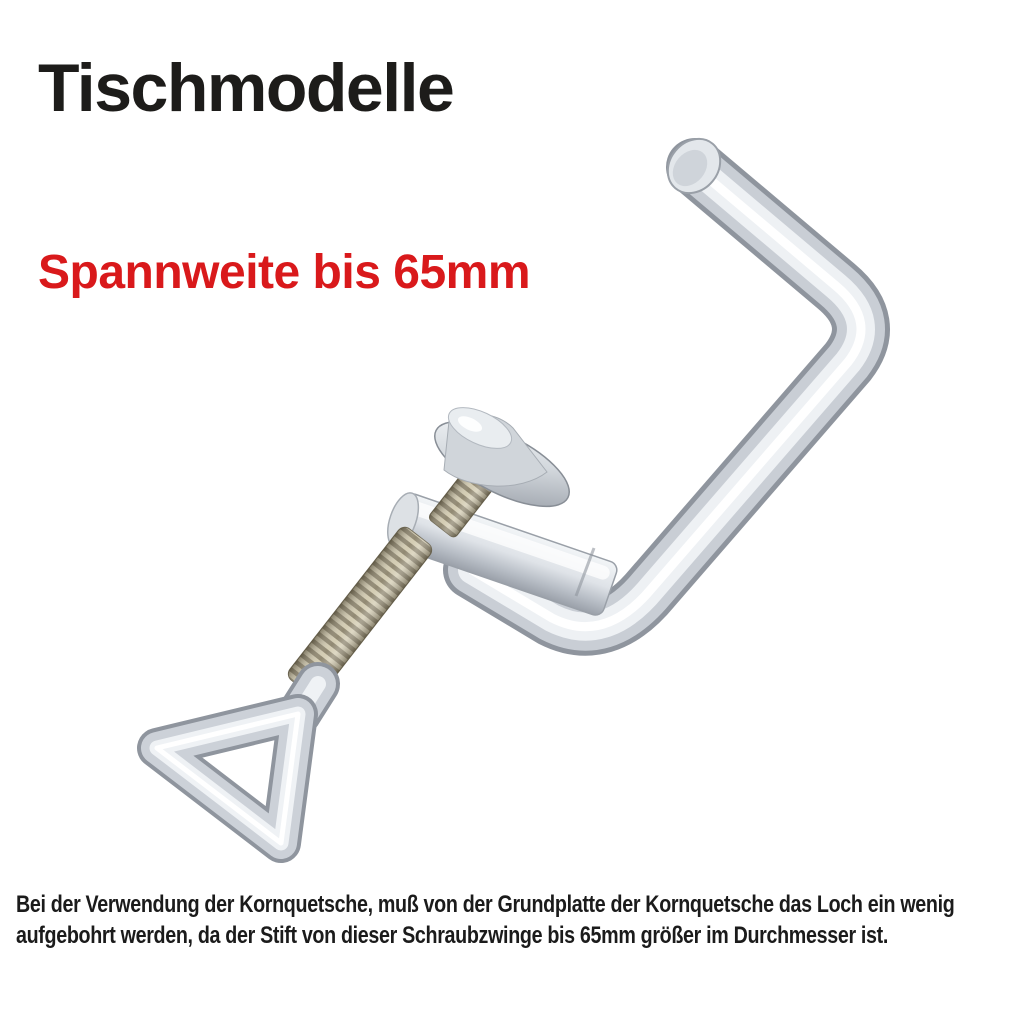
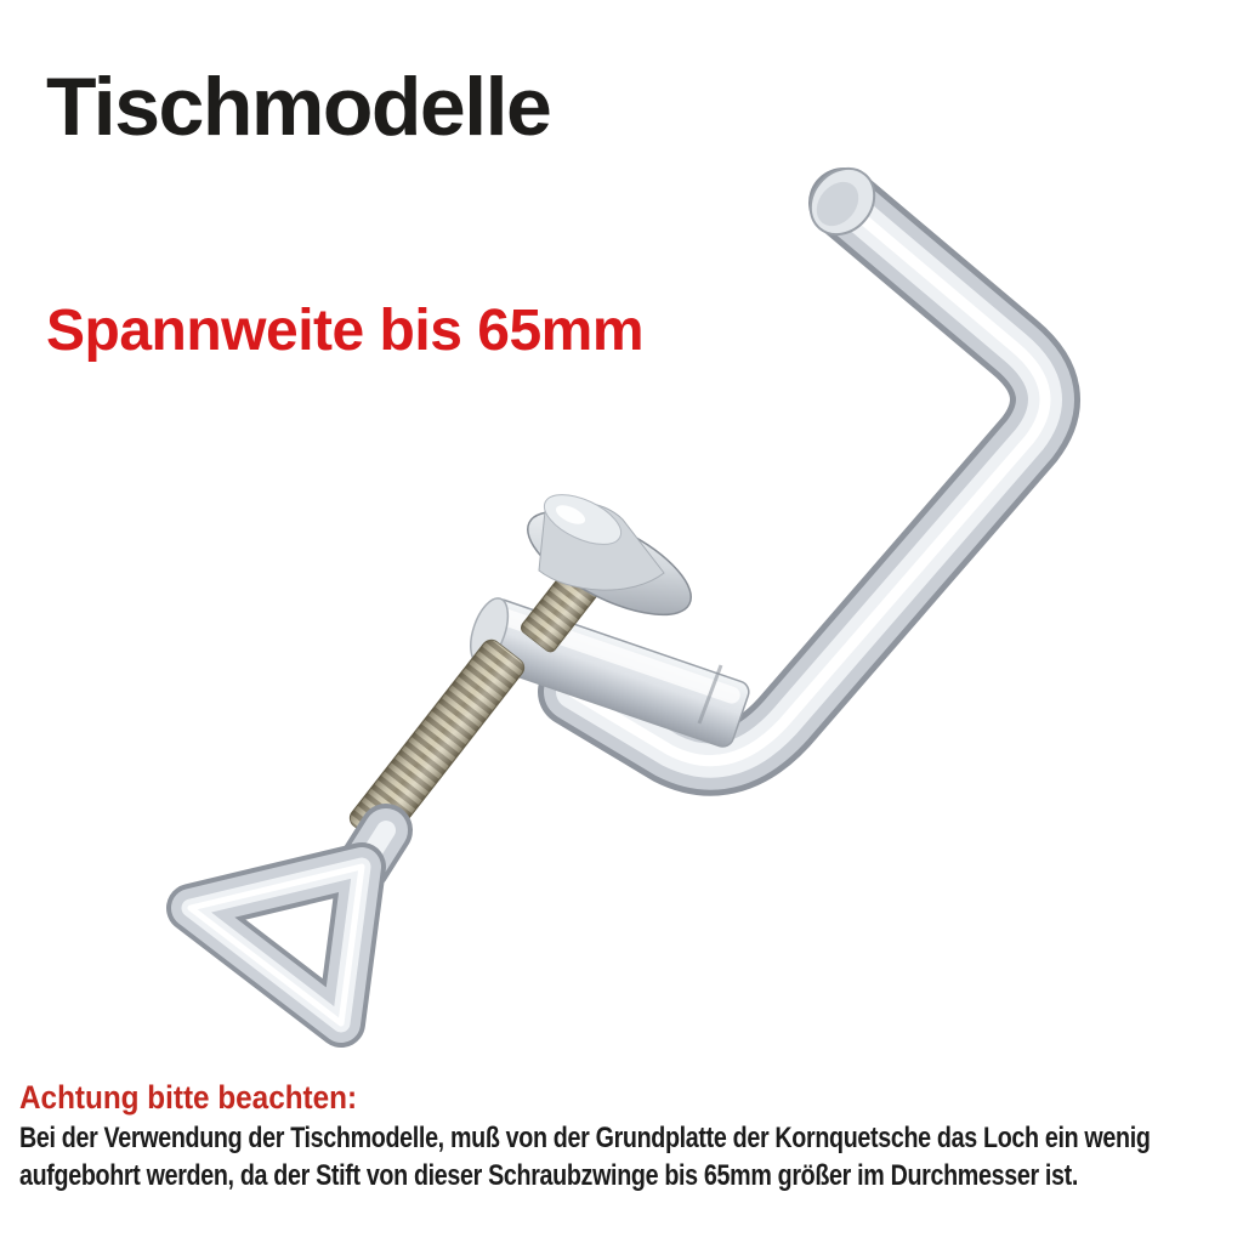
  Tischmodelle
  Spannweite bis 65mm
+ Achtung bitte beachten:
- Bei der Verwendung der Kornquetsche, muß von der Grundplatte der Kornquetsche das Loch ein wenig
+ Bei der Verwendung der Tischmodelle, muß von der Grundplatte der Kornquetsche das Loch ein wenig
  aufgebohrt werden, da der Stift von dieser Schraubzwinge bis 65mm größer im Durchmesser ist.
